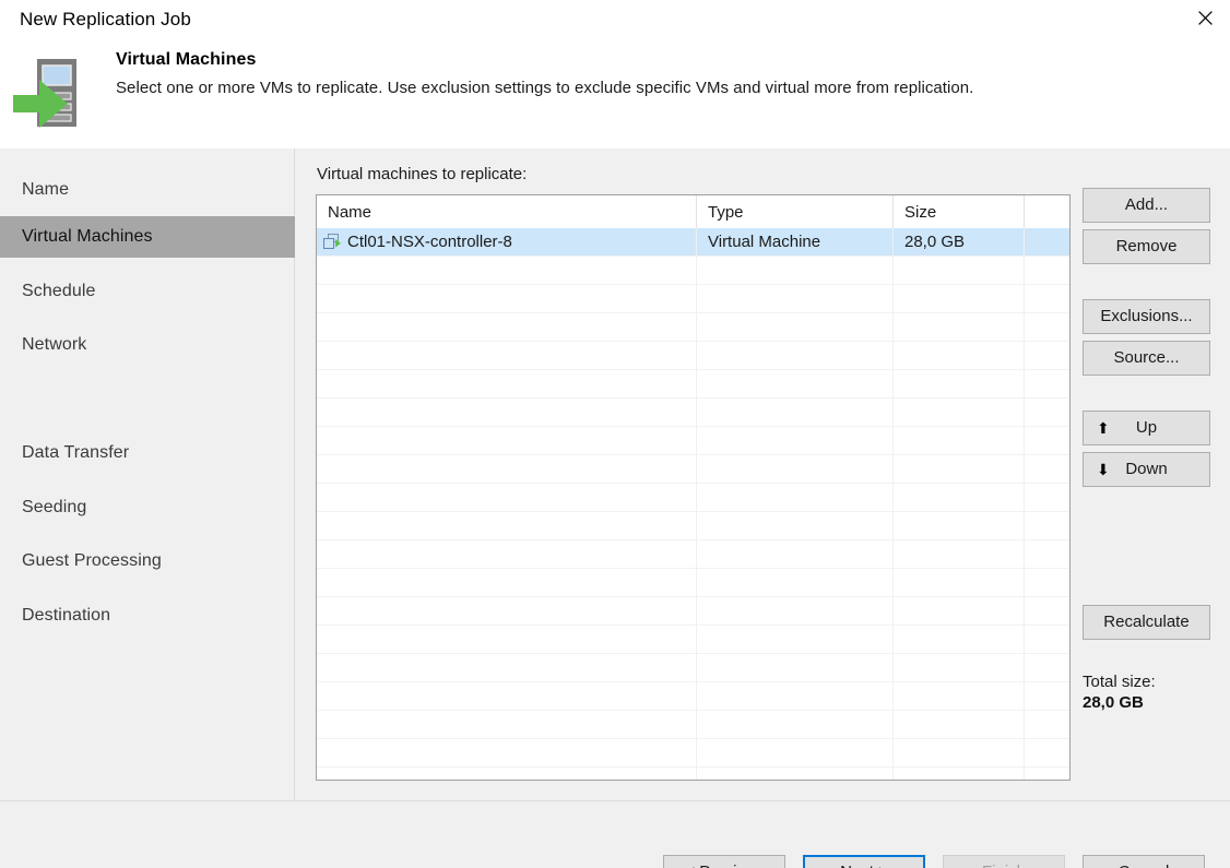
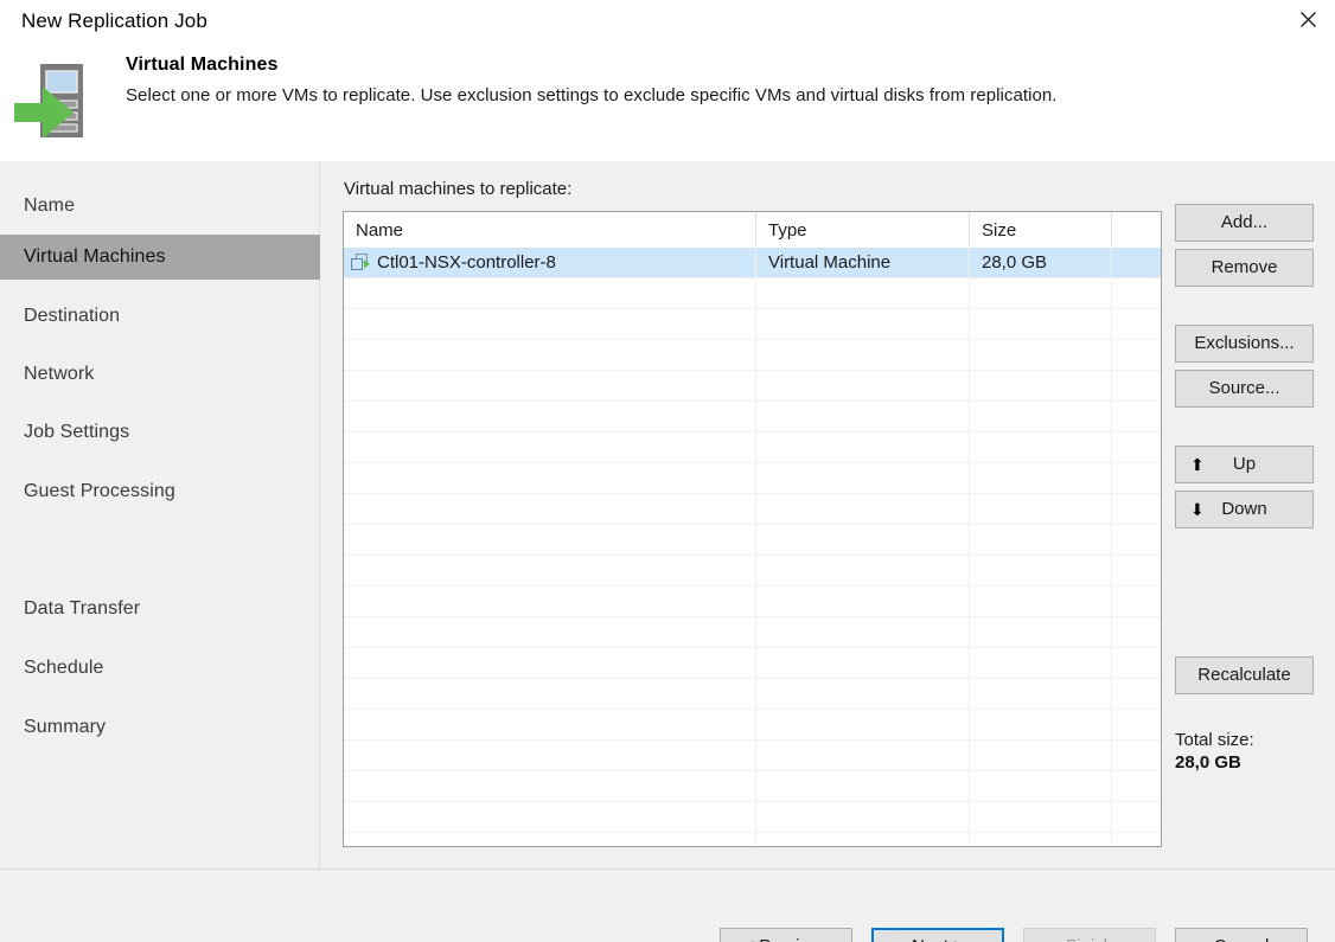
  New Replication Job
  Virtual Machines
- Select one or more VMs to replicate. Use exclusion settings to exclude specific VMs and virtual more from replication.
+ Select one or more VMs to replicate. Use exclusion settings to exclude specific VMs and virtual disks from replication.
  Name
  Virtual Machines
- Schedule
+ Destination
  Network
+ Job Settings
- Data Transfer
+ Guest Processing
- Seeding
- Guest Processing
+ Data Transfer
- Destination
+ Schedule
+ Summary
  Virtual machines to replicate:
  Name
  Type
  Size
  Ctl01-NSX-controller-8
  Virtual Machine
  28,0 GB
  Add...
  Remove
  Exclusions...
  Source...
  ⬆
  Up
  ⬇
  Down
  Recalculate
  Total size:
  28,0 GB
